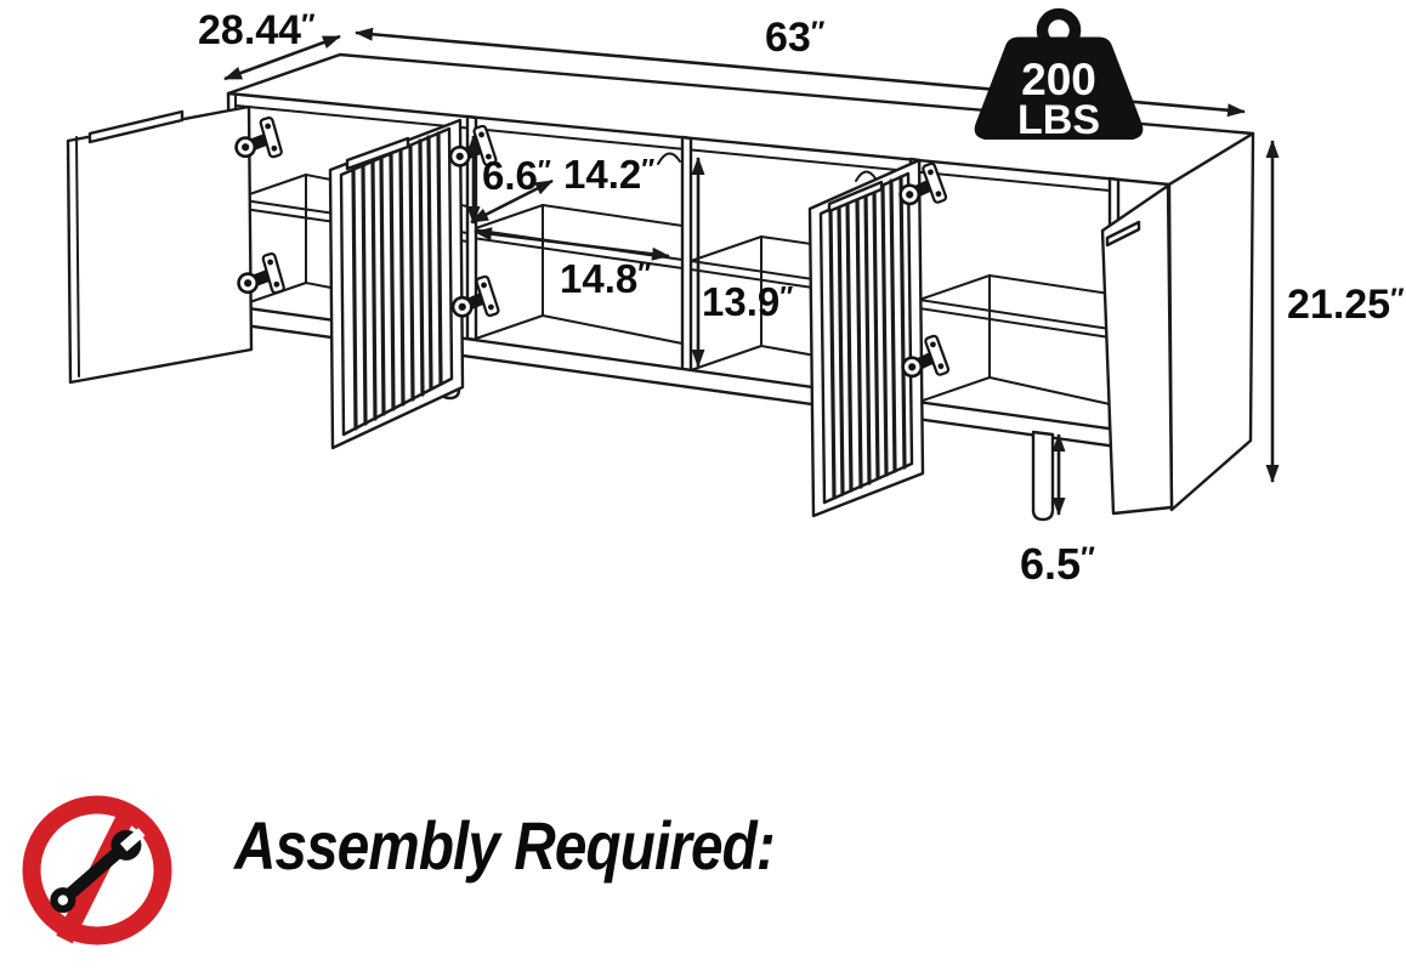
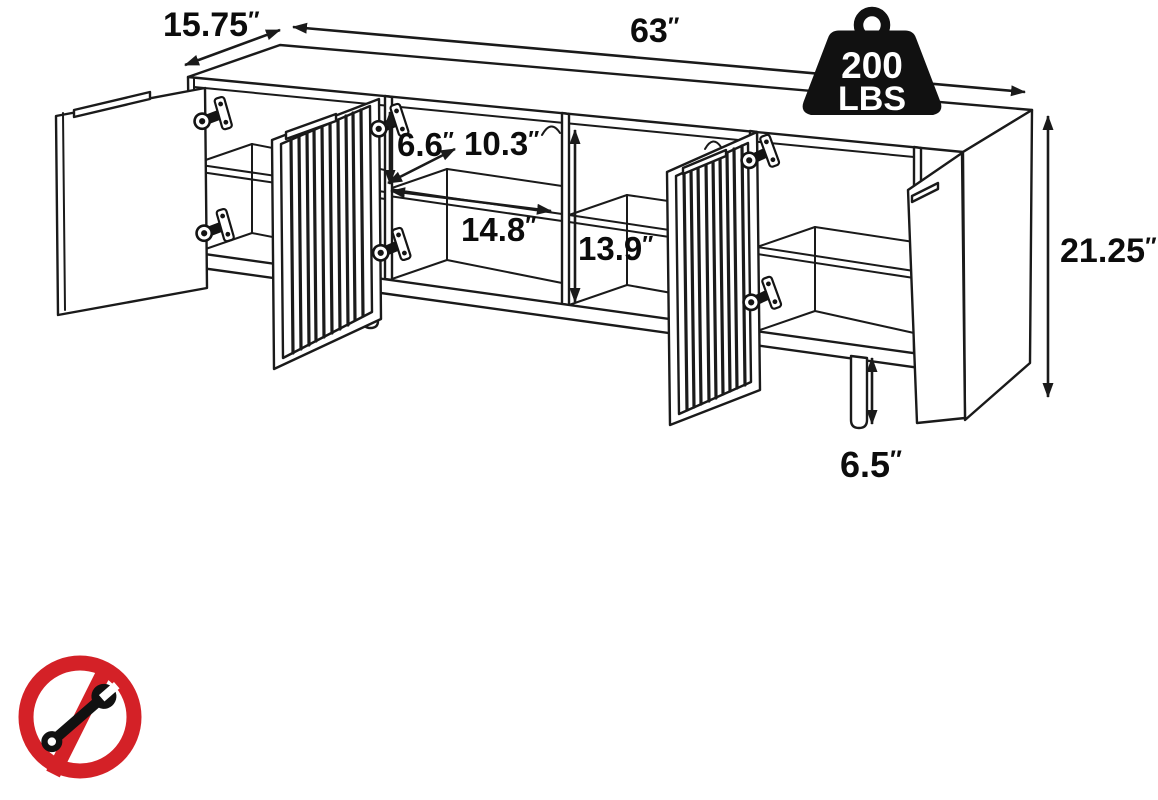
- 28.44″
+ 15.75″
  63″
  6.6″
- 14.2″
+ 10.3″
  14.8″
  13.9″
  21.25″
  6.5″
  200
  LBS
- Assembly Required:
